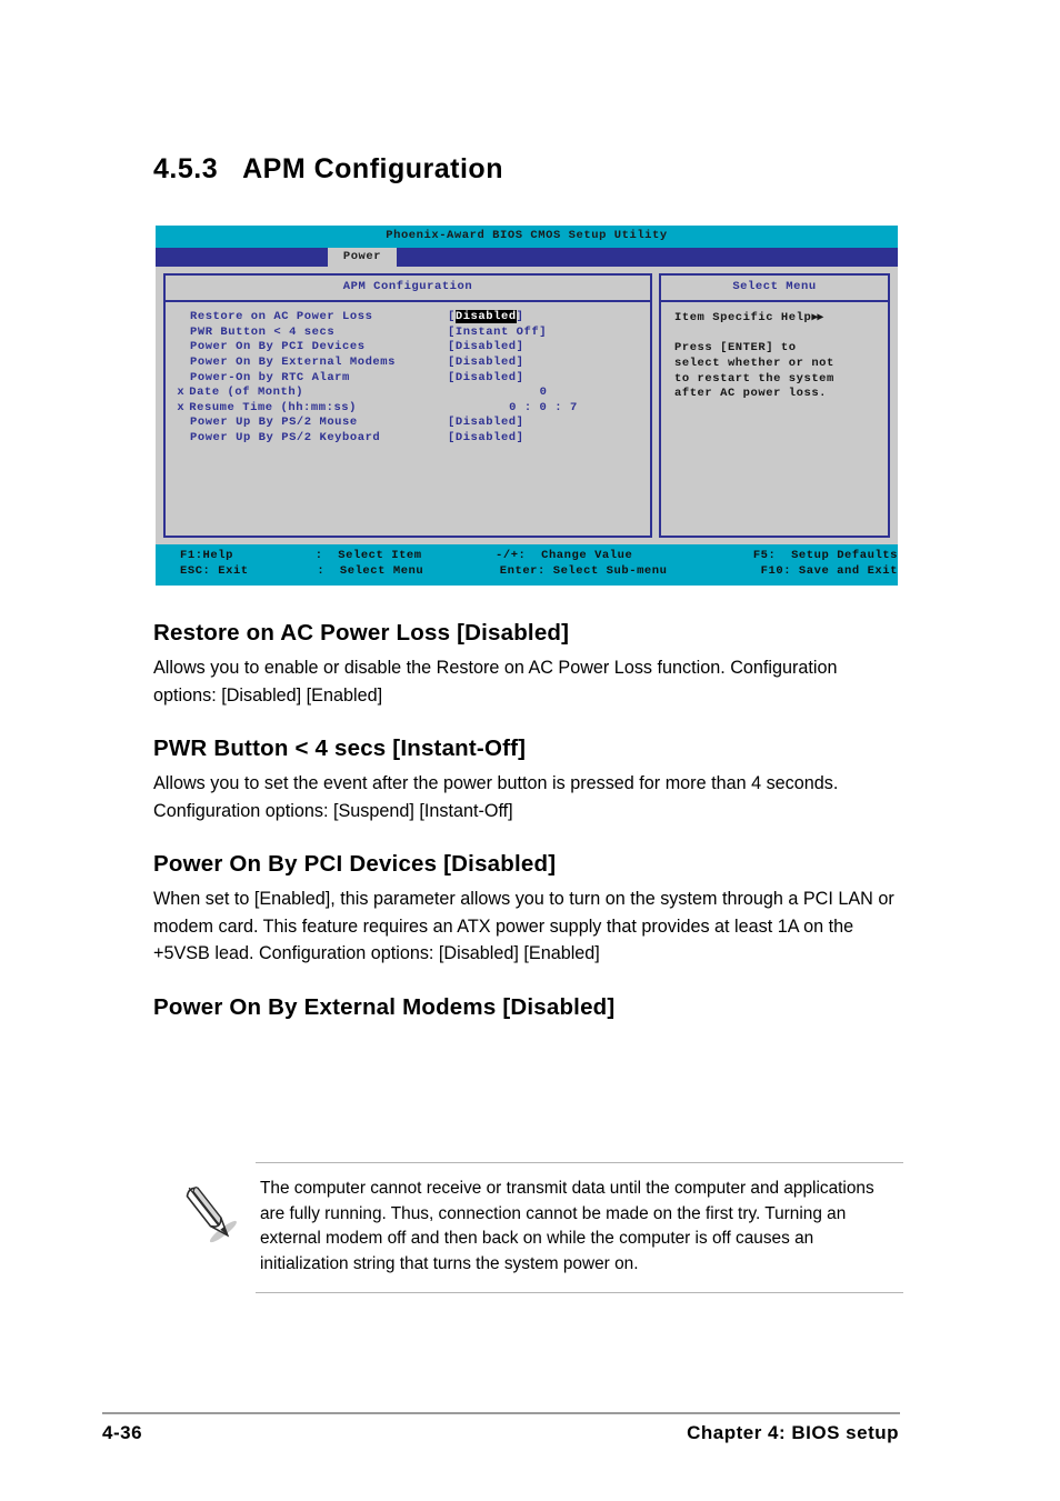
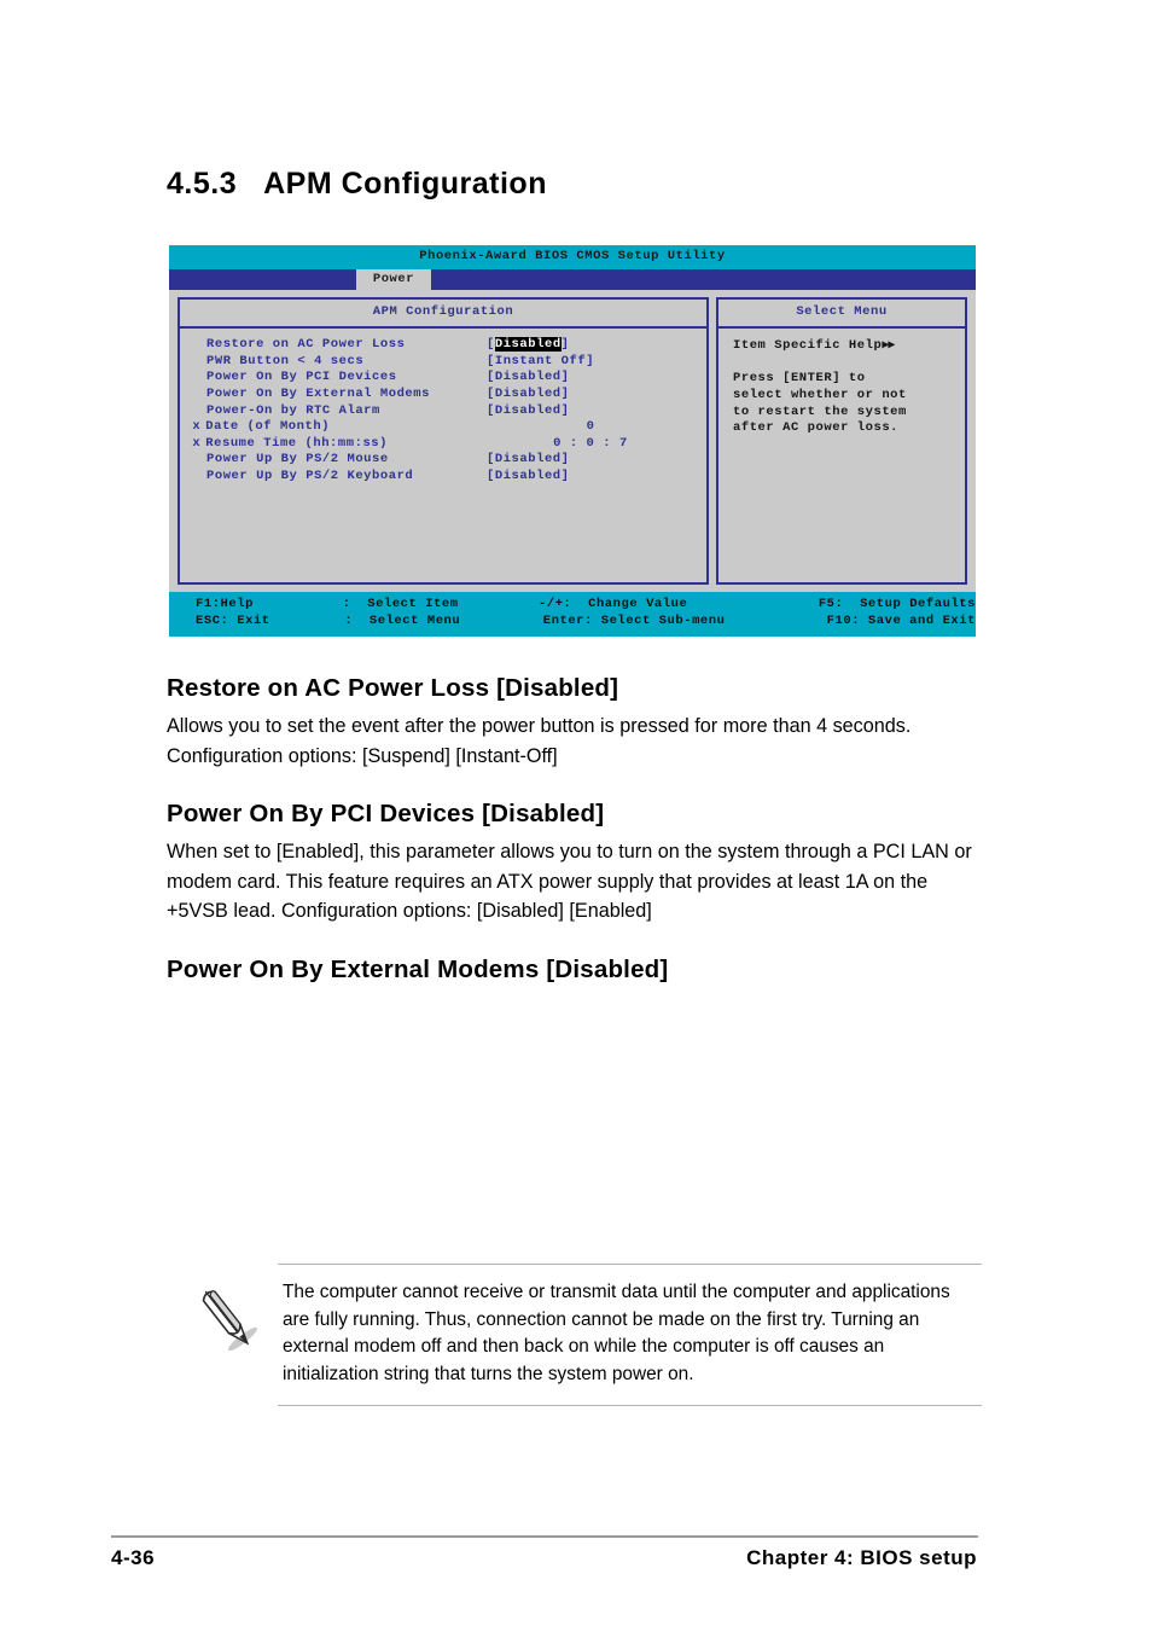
  4.5.3 APM Configuration
  Phoenix-Award BIOS CMOS Setup Utility
  Power
  APM Configuration
  Restore on AC Power Loss
  [Disabled]
  PWR Button < 4 secs
  [Instant Off]
  Power On By PCI Devices
  [Disabled]
  Power On By External Modems
  [Disabled]
  Power-On by RTC Alarm
  [Disabled]
  x
  Date (of Month)
  0
  x
  Resume Time (hh:mm:ss)
  0 : 0 : 7
  Power Up By PS/2 Mouse
  [Disabled]
  Power Up By PS/2 Keyboard
  [Disabled]
  Select Menu
  Item Specific Help▶▶
  Press [ENTER] to
  select whether or not
  to restart the system
  after AC power loss.
  F1:Help
  : Select Item
  -/+: Change Value
  F5: Setup Defaults
  ESC: Exit
  : Select Menu
  Enter: Select Sub-menu
  F10: Save and Exit
  Restore on AC Power Loss [Disabled]
- Allows you to enable or disable the Restore on AC Power Loss function. Configuration options: [Disabled] [Enabled]
- PWR Button < 4 secs [Instant-Off]
  Allows you to set the event after the power button is pressed for more than 4 seconds. Configuration options: [Suspend] [Instant-Off]
  Power On By PCI Devices [Disabled]
  When set to [Enabled], this parameter allows you to turn on the system through a PCI LAN or modem card. This feature requires an ATX power supply that provides at least 1A on the +5VSB lead. Configuration options: [Disabled] [Enabled]
  Power On By External Modems [Disabled]
  The computer cannot receive or transmit data until the computer and applications are fully running. Thus, connection cannot be made on the first try. Turning an external modem off and then back on while the computer is off causes an initialization string that turns the system power on.
  4-36
  Chapter 4: BIOS setup
